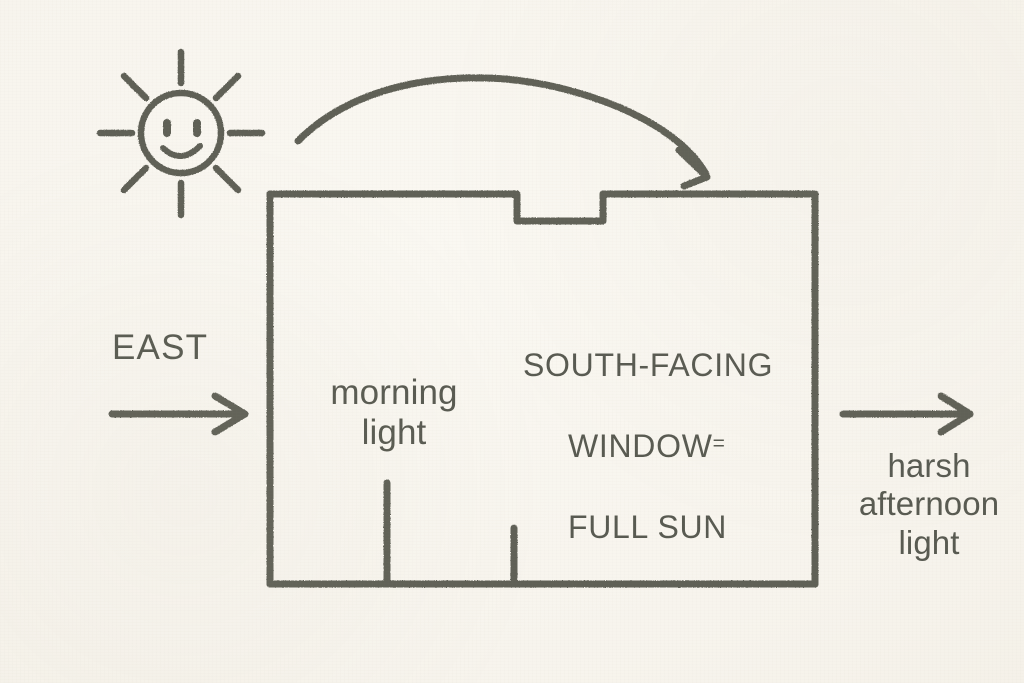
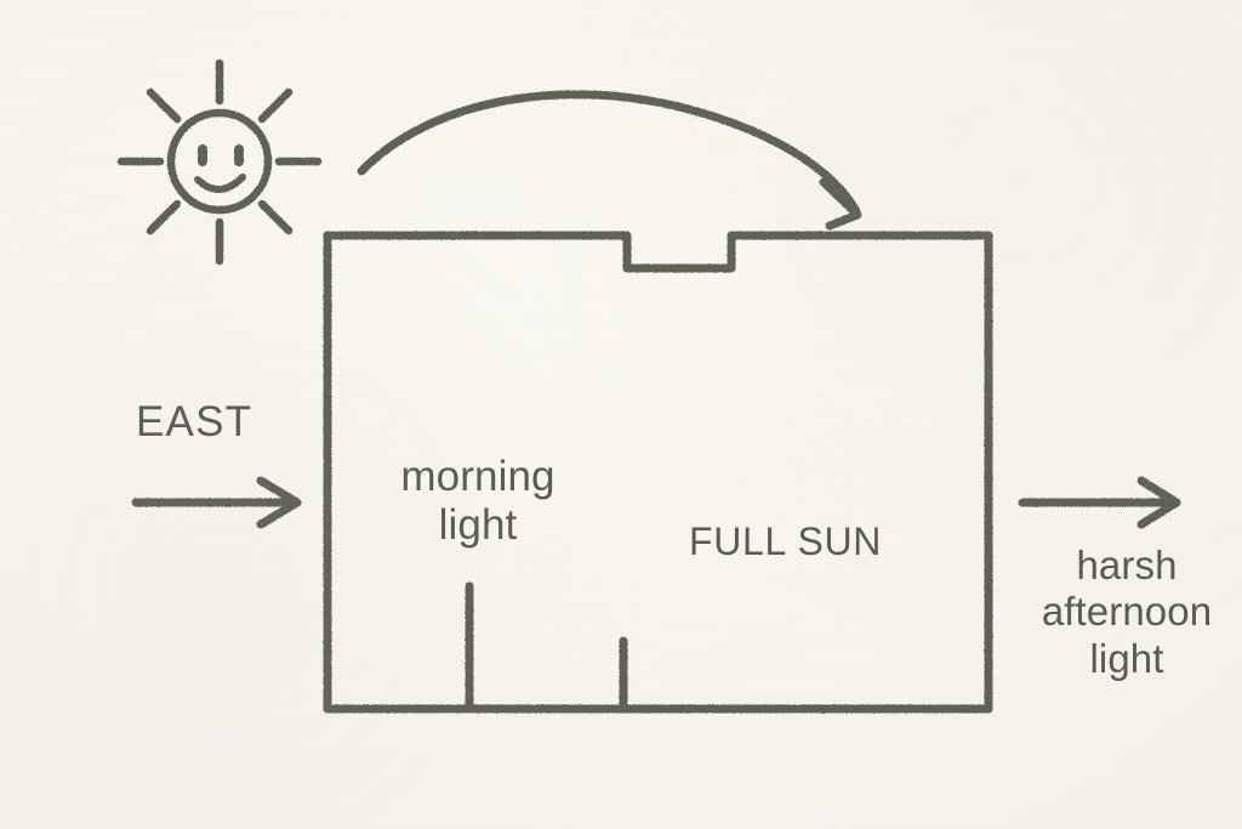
  EAST
  morning
  light
  harsh
  afternoon
  light
- SOUTH-FACING
- WINDOW=
  FULL SUN
